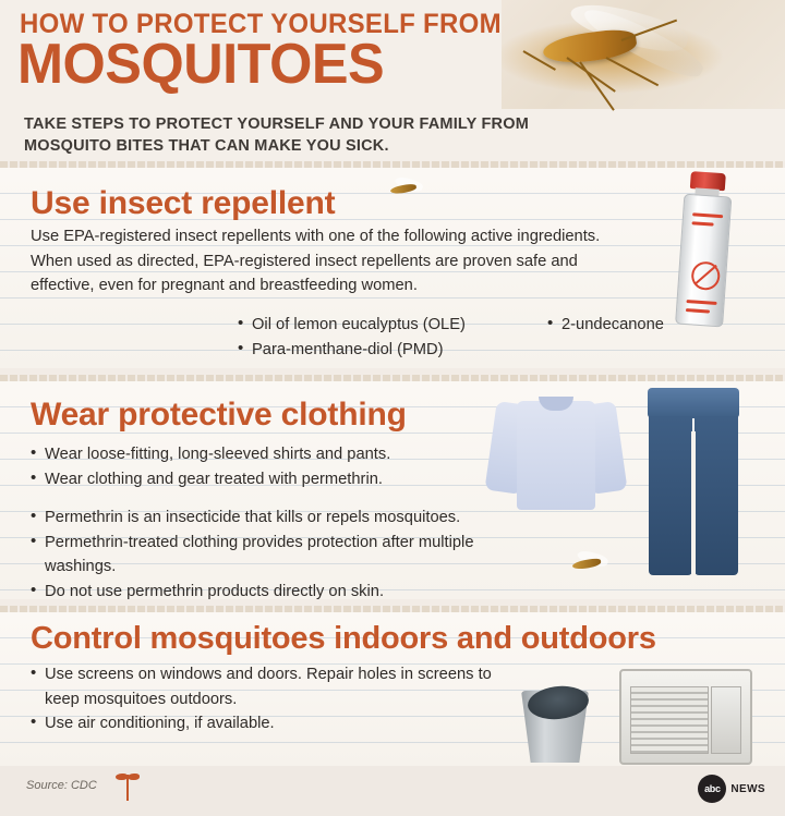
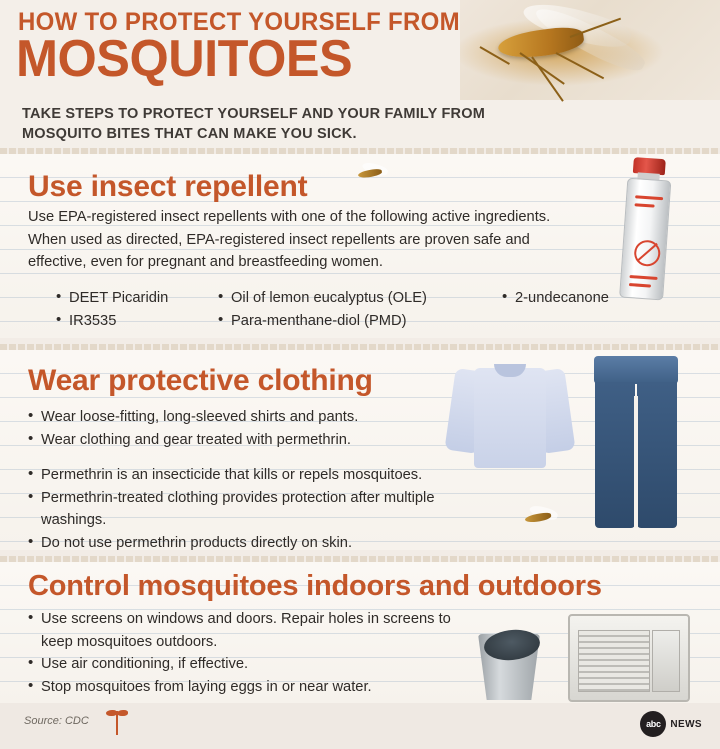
  HOW TO PROTECT YOURSELF FROM
  MOSQUITOES
  TAKE STEPS TO PROTECT YOURSELF AND YOUR FAMILY FROM MOSQUITO BITES THAT CAN MAKE YOU SICK.
  Use insect repellent
  Use EPA-registered insect repellents with one of the following active ingredients. When used as directed, EPA-registered insect repellents are proven safe and effective, even for pregnant and breastfeeding women.
+ DEET Picaridin
+ IR3535
  Oil of lemon eucalyptus (OLE)
  Para-menthane-diol (PMD)
  2-undecanone
  Wear protective clothing
  Wear loose-fitting, long-sleeved shirts and pants.
  Wear clothing and gear treated with permethrin.
  Permethrin is an insecticide that kills or repels mosquitoes.
  Permethrin-treated clothing provides protection after multiple washings.
  Do not use permethrin products directly on skin.
  Control mosquitoes indoors and outdoors
  Use screens on windows and doors. Repair holes in screens to keep mosquitoes outdoors.
- Use air conditioning, if available.
+ Use air conditioning, if effective.
+ Stop mosquitoes from laying eggs in or near water.
  Source: CDC
  abc
  NEWS
